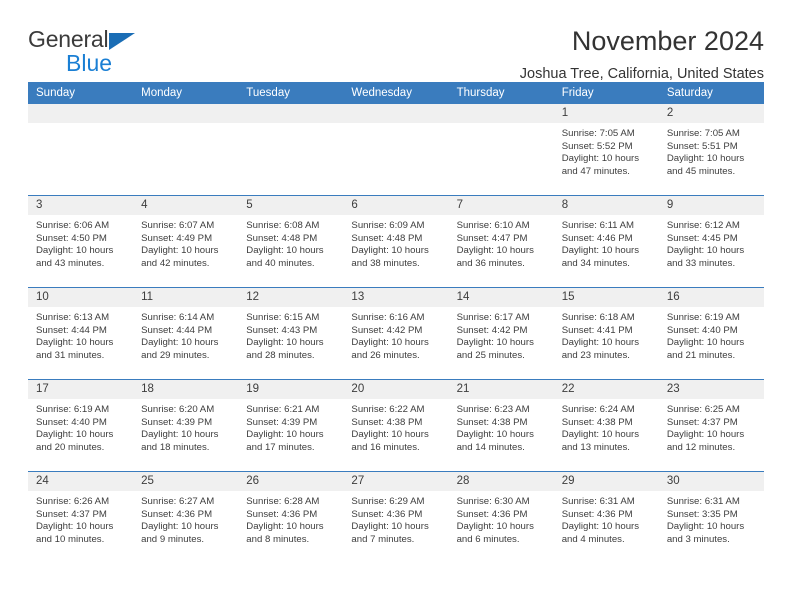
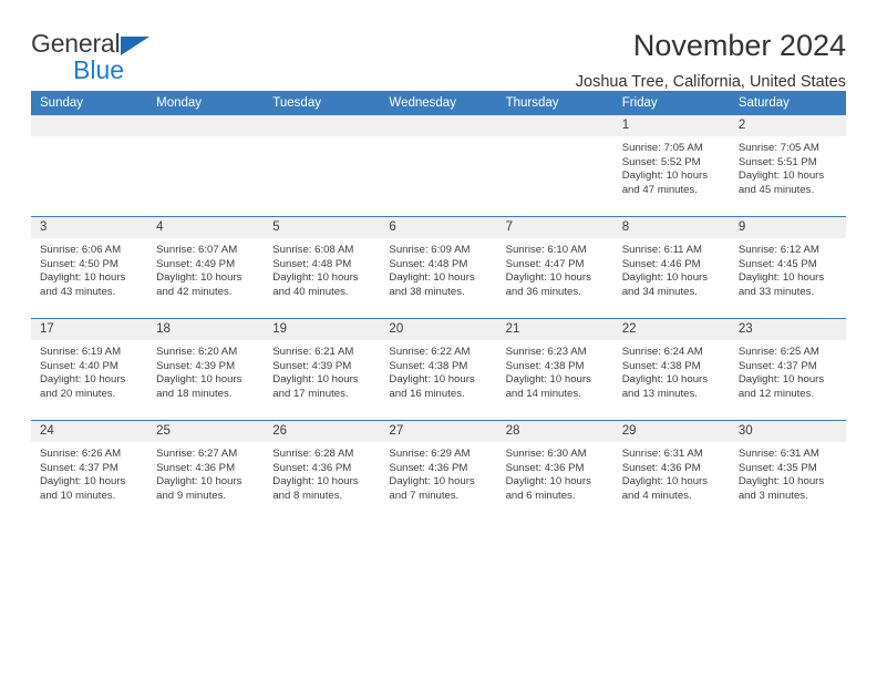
  General
  Blue
  November 2024
  Joshua Tree, California, United States
  Sunday	Monday	Tuesday	Wednesday	Thursday	Friday	Saturday
  					1Sunrise: 7:05 AMSunset: 5:52 PMDaylight: 10 hoursand 47 minutes.	2Sunrise: 7:05 AMSunset: 5:51 PMDaylight: 10 hoursand 45 minutes.
  3Sunrise: 6:06 AMSunset: 4:50 PMDaylight: 10 hoursand 43 minutes.	4Sunrise: 6:07 AMSunset: 4:49 PMDaylight: 10 hoursand 42 minutes.	5Sunrise: 6:08 AMSunset: 4:48 PMDaylight: 10 hoursand 40 minutes.	6Sunrise: 6:09 AMSunset: 4:48 PMDaylight: 10 hoursand 38 minutes.	7Sunrise: 6:10 AMSunset: 4:47 PMDaylight: 10 hoursand 36 minutes.	8Sunrise: 6:11 AMSunset: 4:46 PMDaylight: 10 hoursand 34 minutes.	9Sunrise: 6:12 AMSunset: 4:45 PMDaylight: 10 hoursand 33 minutes.
- 10Sunrise: 6:13 AMSunset: 4:44 PMDaylight: 10 hoursand 31 minutes.	11Sunrise: 6:14 AMSunset: 4:44 PMDaylight: 10 hoursand 29 minutes.	12Sunrise: 6:15 AMSunset: 4:43 PMDaylight: 10 hoursand 28 minutes.	13Sunrise: 6:16 AMSunset: 4:42 PMDaylight: 10 hoursand 26 minutes.	14Sunrise: 6:17 AMSunset: 4:42 PMDaylight: 10 hoursand 25 minutes.	15Sunrise: 6:18 AMSunset: 4:41 PMDaylight: 10 hoursand 23 minutes.	16Sunrise: 6:19 AMSunset: 4:40 PMDaylight: 10 hoursand 21 minutes.
  17Sunrise: 6:19 AMSunset: 4:40 PMDaylight: 10 hoursand 20 minutes.	18Sunrise: 6:20 AMSunset: 4:39 PMDaylight: 10 hoursand 18 minutes.	19Sunrise: 6:21 AMSunset: 4:39 PMDaylight: 10 hoursand 17 minutes.	20Sunrise: 6:22 AMSunset: 4:38 PMDaylight: 10 hoursand 16 minutes.	21Sunrise: 6:23 AMSunset: 4:38 PMDaylight: 10 hoursand 14 minutes.	22Sunrise: 6:24 AMSunset: 4:38 PMDaylight: 10 hoursand 13 minutes.	23Sunrise: 6:25 AMSunset: 4:37 PMDaylight: 10 hoursand 12 minutes.
- 24Sunrise: 6:26 AMSunset: 4:37 PMDaylight: 10 hoursand 10 minutes.	25Sunrise: 6:27 AMSunset: 4:36 PMDaylight: 10 hoursand 9 minutes.	26Sunrise: 6:28 AMSunset: 4:36 PMDaylight: 10 hoursand 8 minutes.	27Sunrise: 6:29 AMSunset: 4:36 PMDaylight: 10 hoursand 7 minutes.	28Sunrise: 6:30 AMSunset: 4:36 PMDaylight: 10 hoursand 6 minutes.	29Sunrise: 6:31 AMSunset: 4:36 PMDaylight: 10 hoursand 4 minutes.	30Sunrise: 6:31 AMSunset: 3:35 PMDaylight: 10 hoursand 3 minutes.
+ 24Sunrise: 6:26 AMSunset: 4:37 PMDaylight: 10 hoursand 10 minutes.	25Sunrise: 6:27 AMSunset: 4:36 PMDaylight: 10 hoursand 9 minutes.	26Sunrise: 6:28 AMSunset: 4:36 PMDaylight: 10 hoursand 8 minutes.	27Sunrise: 6:29 AMSunset: 4:36 PMDaylight: 10 hoursand 7 minutes.	28Sunrise: 6:30 AMSunset: 4:36 PMDaylight: 10 hoursand 6 minutes.	29Sunrise: 6:31 AMSunset: 4:36 PMDaylight: 10 hoursand 4 minutes.	30Sunrise: 6:31 AMSunset: 4:35 PMDaylight: 10 hoursand 3 minutes.
